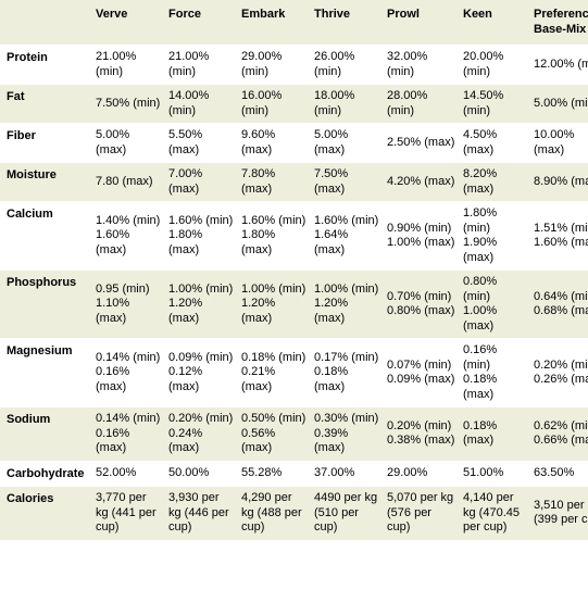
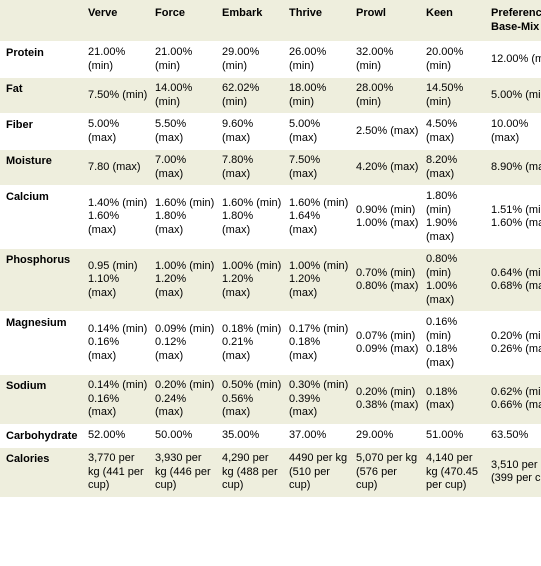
  	Verve	Force	Embark	Thrive	Prowl	Keen	Preferenc Base-Mix
  Protein	21.00% (min)	21.00% (min)	29.00% (min)	26.00% (min)	32.00% (min)	20.00% (min)	12.00% (m
- Fat	7.50% (min)	14.00% (min)	16.00% (min)	18.00% (min)	28.00% (min)	14.50% (min)	5.00% (mi
+ Fat	7.50% (min)	14.00% (min)	62.02% (min)	18.00% (min)	28.00% (min)	14.50% (min)	5.00% (mi
  Fiber	5.00% (max)	5.50% (max)	9.60% (max)	5.00% (max)	2.50% (max)	4.50% (max)	10.00% (max)
  Moisture	7.80 (max)	7.00% (max)	7.80% (max)	7.50% (max)	4.20% (max)	8.20% (max)	8.90% (m
  Calcium	1.40% (min)1.60% (max)	1.60% (min)1.80% (max)	1.60% (min)1.80% (max)	1.60% (min)1.64% (max)	0.90% (min)1.00% (max)	1.80% (min)1.90% (max)	1.51% (mi1.60% (m
  Phosphorus	0.95 (min)1.10% (max)	1.00% (min)1.20% (max)	1.00% (min)1.20% (max)	1.00% (min)1.20% (max)	0.70% (min)0.80% (max)	0.80% (min)1.00% (max)	0.64% (mi0.68% (m
  Magnesium	0.14% (min)0.16% (max)	0.09% (min)0.12% (max)	0.18% (min)0.21% (max)	0.17% (min)0.18% (max)	0.07% (min)0.09% (max)	0.16% (min)0.18% (max)	0.20% (mi0.26% (m
  Sodium	0.14% (min)0.16% (max)	0.20% (min)0.24% (max)	0.50% (min)0.56% (max)	0.30% (min)0.39% (max)	0.20% (min)0.38% (max)	0.18% (max)	0.62% (mi0.66% (m
- Carbohydrate	52.00%	50.00%	55.28%	37.00%	29.00%	51.00%	63.50%
+ Carbohydrate	52.00%	50.00%	35.00%	37.00%	29.00%	51.00%	63.50%
  Calories	3,770 per kg (441 per cup)	3,930 per kg (446 per cup)	4,290 per kg (488 per cup)	4490 per kg (510 per cup)	5,070 per kg (576 per cup)	4,140 per kg (470.45 per cup)	3,510 per (399 per c
